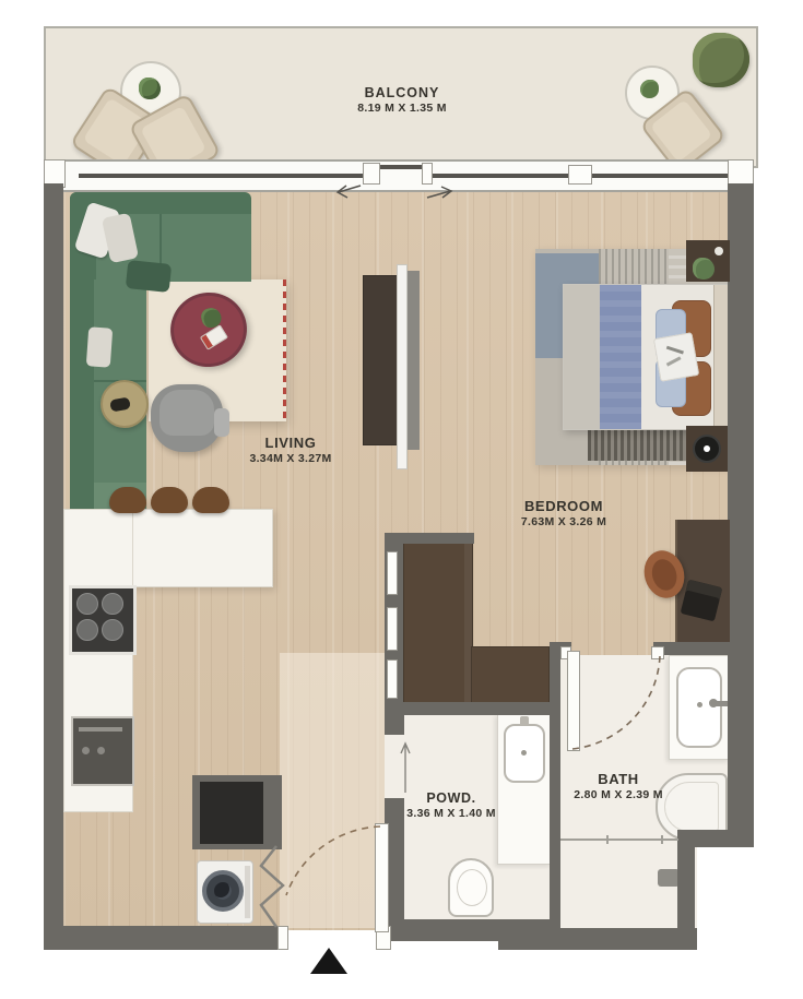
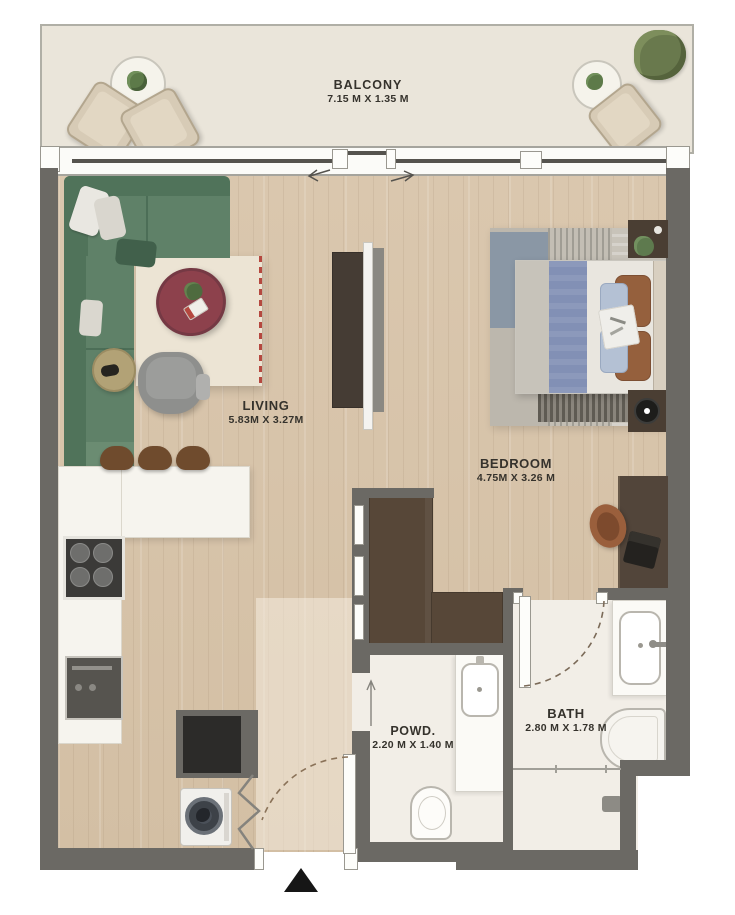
  BALCONY
- 8.19 M X 1.35 M
+ 7.15 M X 1.35 M
  LIVING
- 3.34M X 3.27M
+ 5.83M X 3.27M
  BEDROOM
- 7.63M X 3.26 M
+ 4.75M X 3.26 M
  POWD.
- 3.36 M X 1.40 M
+ 2.20 M X 1.40 M
  BATH
- 2.80 M X 2.39 M
+ 2.80 M X 1.78 M
